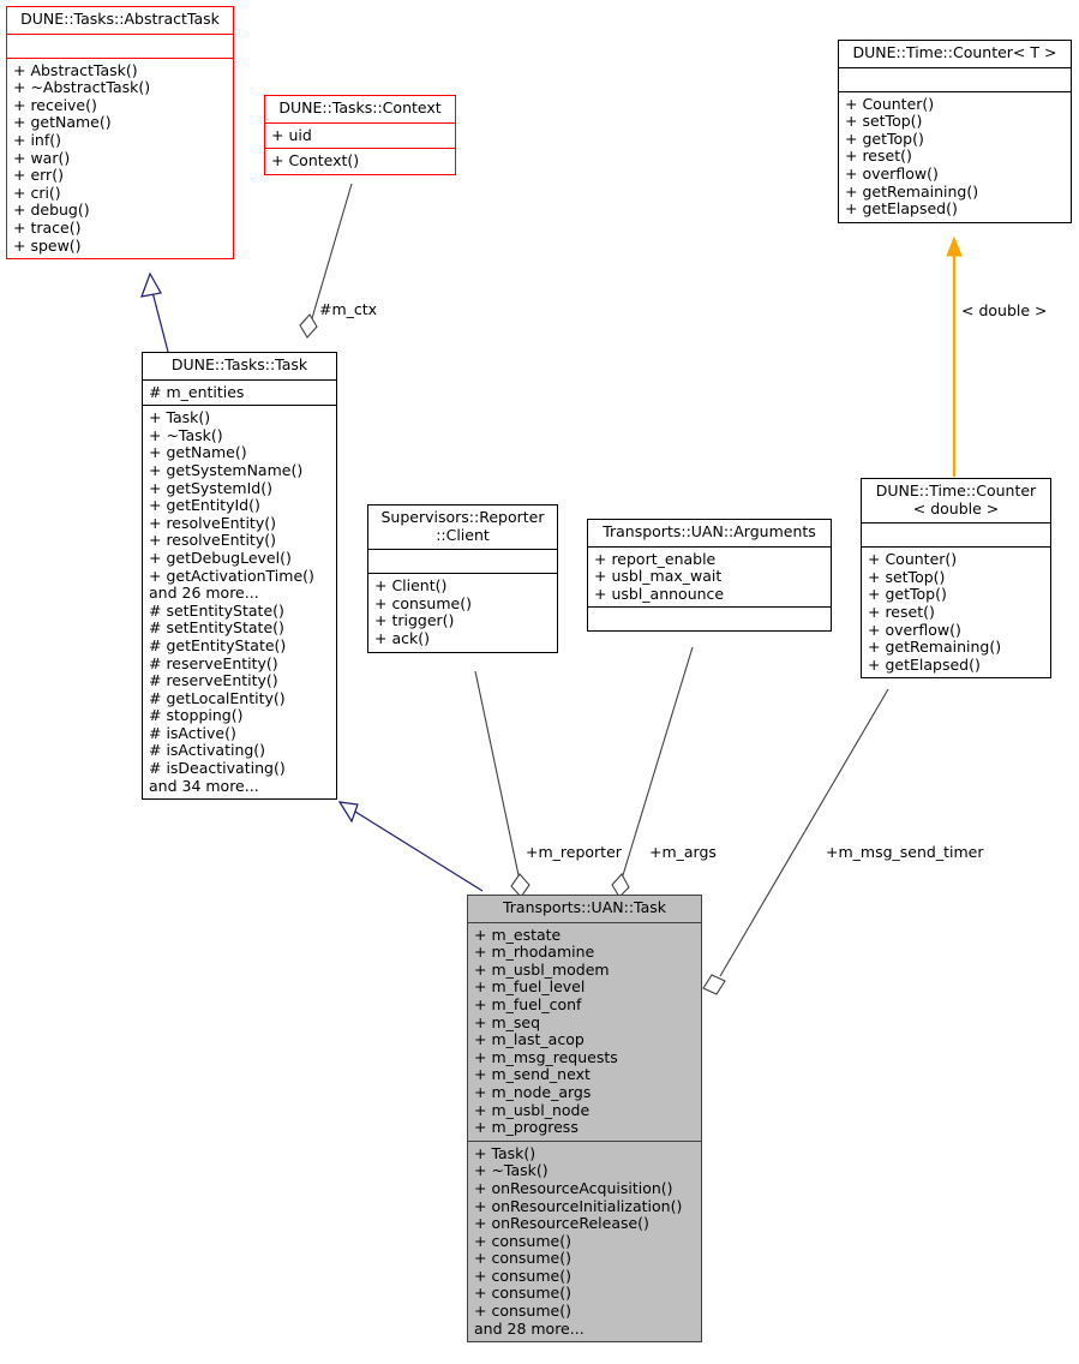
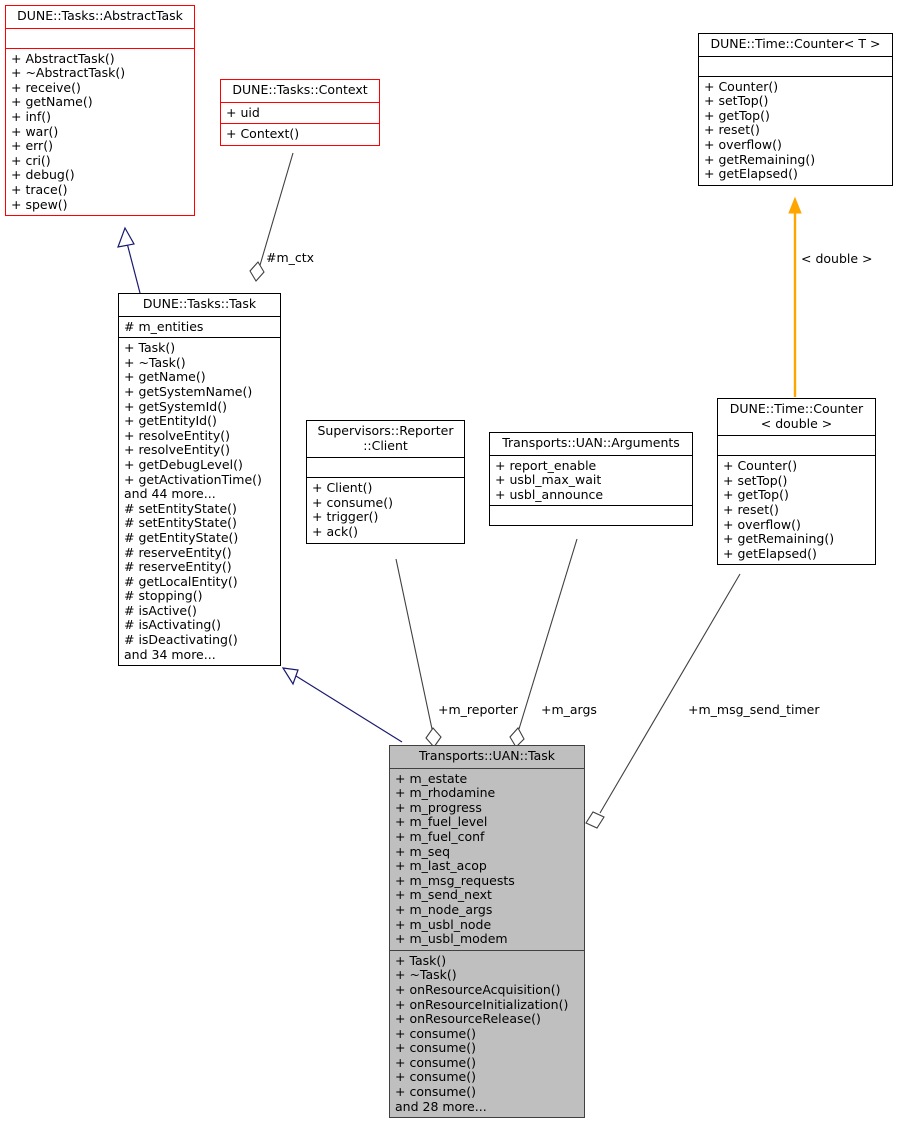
  DUNE::Tasks::AbstractTask
  + AbstractTask()
  + ~AbstractTask()
  + receive()
  + getName()
  + inf()
  + war()
  + err()
  + cri()
  + debug()
  + trace()
  + spew()
  DUNE::Tasks::Context
  + uid
  + Context()
  DUNE::Tasks::Task
  # m_entities
  + Task()
  + ~Task()
  + getName()
  + getSystemName()
  + getSystemId()
  + getEntityId()
  + resolveEntity()
  + resolveEntity()
  + getDebugLevel()
  + getActivationTime()
- and 26 more...
+ and 44 more...
  # setEntityState()
  # setEntityState()
  # getEntityState()
  # reserveEntity()
  # reserveEntity()
  # getLocalEntity()
  # stopping()
  # isActive()
  # isActivating()
  # isDeactivating()
  and 34 more...
  Supervisors::Reporter
  ::Client
  + Client()
  + consume()
  + trigger()
  + ack()
  Transports::UAN::Arguments
  + report_enable
  + usbl_max_wait
  + usbl_announce
  DUNE::Time::Counter< T >
  + Counter()
  + setTop()
  + getTop()
  + reset()
  + overflow()
  + getRemaining()
  + getElapsed()
  DUNE::Time::Counter
  < double >
  + Counter()
  + setTop()
  + getTop()
  + reset()
  + overflow()
  + getRemaining()
  + getElapsed()
  Transports::UAN::Task
  + m_estate
  + m_rhodamine
- + m_usbl_modem
+ + m_progress
  + m_fuel_level
  + m_fuel_conf
  + m_seq
  + m_last_acop
  + m_msg_requests
  + m_send_next
  + m_node_args
  + m_usbl_node
- + m_progress
+ + m_usbl_modem
  + Task()
  + ~Task()
  + onResourceAcquisition()
  + onResourceInitialization()
  + onResourceRelease()
  + consume()
  + consume()
  + consume()
  + consume()
  + consume()
  and 28 more...
  #m_ctx
  < double >
  +m_reporter
  +m_args
  +m_msg_send_timer
